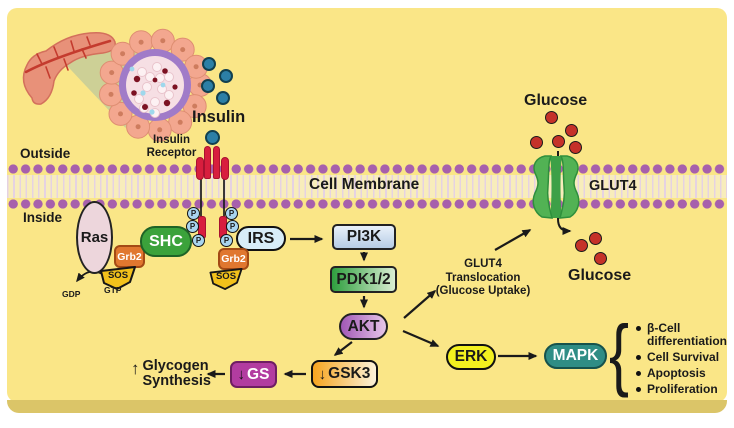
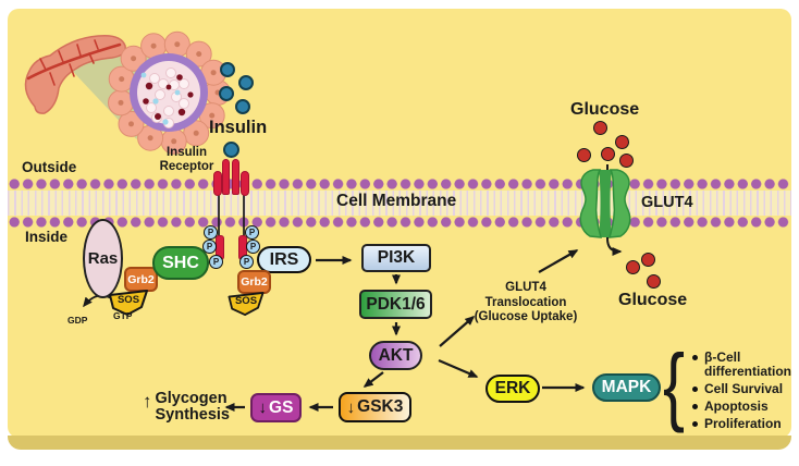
  P
  P
  P
  P
  P
  P
  Ras
  Grb2
  SOS
  GDP
  GTP
  SHC
  IRS
  Grb2
  SOS
  PI3K
- PDK1/2
+ PDK1/6
  AKT
  ↓
  GSK3
  ↓
  GS
  ↑
  Glycogen
  Synthesis
  ERK
  MAPK
  {
  β-Cell differentiation
  Cell Survival
  Apoptosis
  Proliferation
  GLUT4
  Translocation
  (Glucose Uptake)
  Glucose
  Glucose
  GLUT4
  Outside
  Inside
  Cell Membrane
  Insulin
  Insulin
  Receptor
